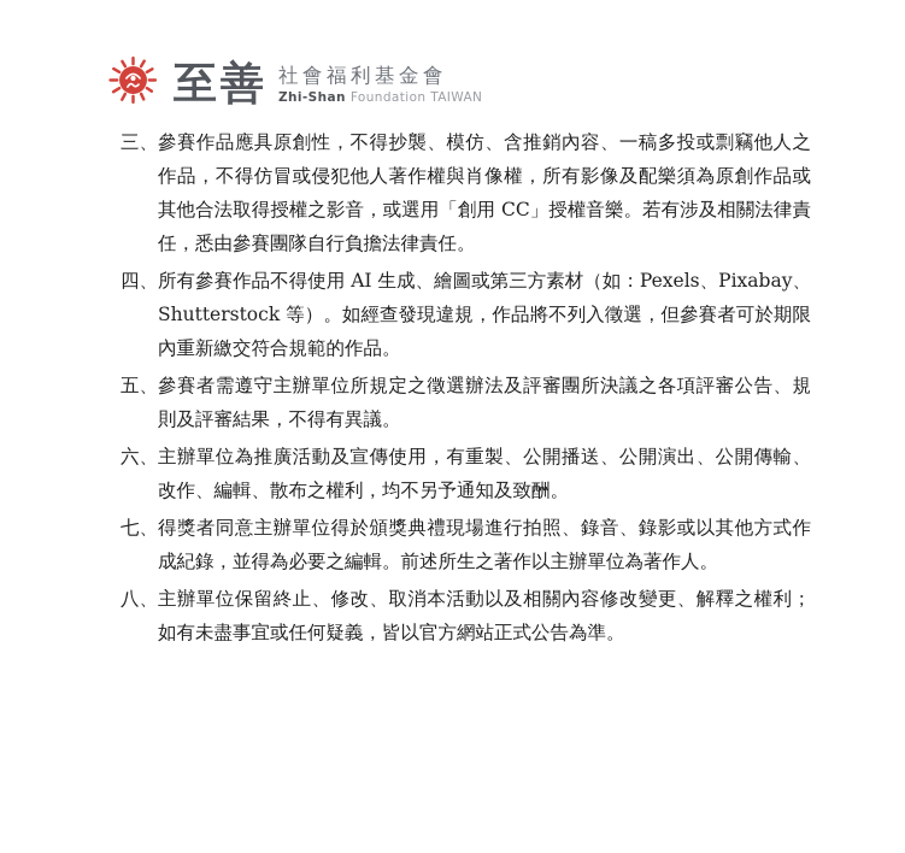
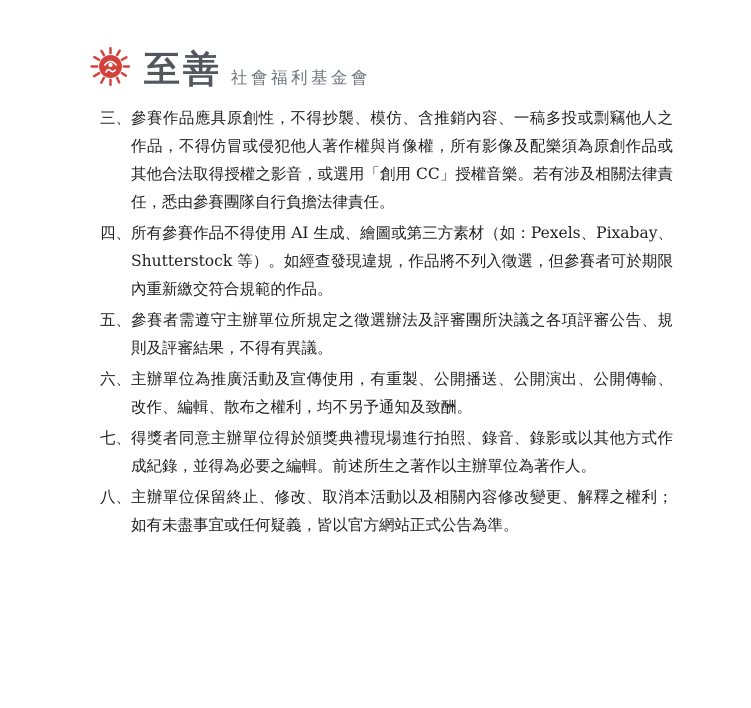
  至善
  社會福利基金會
- Zhi-Shan Foundation TAIWAN
  三、
  參賽作品應具原創性，不得抄襲、模仿、含推銷內容、一稿多投或剽竊他人之作品，不得仿冒或侵犯他人著作權與肖像權，所有影像及配樂須為原創作品或其他合法取得授權之影音，或選用「創用 CC」授權音樂。若有涉及相關法律責任，悉由參賽團隊自行負擔法律責任。
  四、
  所有參賽作品不得使用 AI 生成、繪圖或第三方素材（如：Pexels、Pixabay、Shutterstock 等）。如經查發現違規，作品將不列入徵選，但參賽者可於期限內重新繳交符合規範的作品。
  五、
  參賽者需遵守主辦單位所規定之徵選辦法及評審團所決議之各項評審公告、規則及評審結果，不得有異議。
  六、
  主辦單位為推廣活動及宣傳使用，有重製、公開播送、公開演出、公開傳輸、改作、編輯、散布之權利，均不另予通知及致酬。
  七、
  得獎者同意主辦單位得於頒獎典禮現場進行拍照、錄音、錄影或以其他方式作成紀錄，並得為必要之編輯。前述所生之著作以主辦單位為著作人。
  八、
  主辦單位保留終止、修改、取消本活動以及相關內容修改變更、解釋之權利；如有未盡事宜或任何疑義，皆以官方網站正式公告為準。
